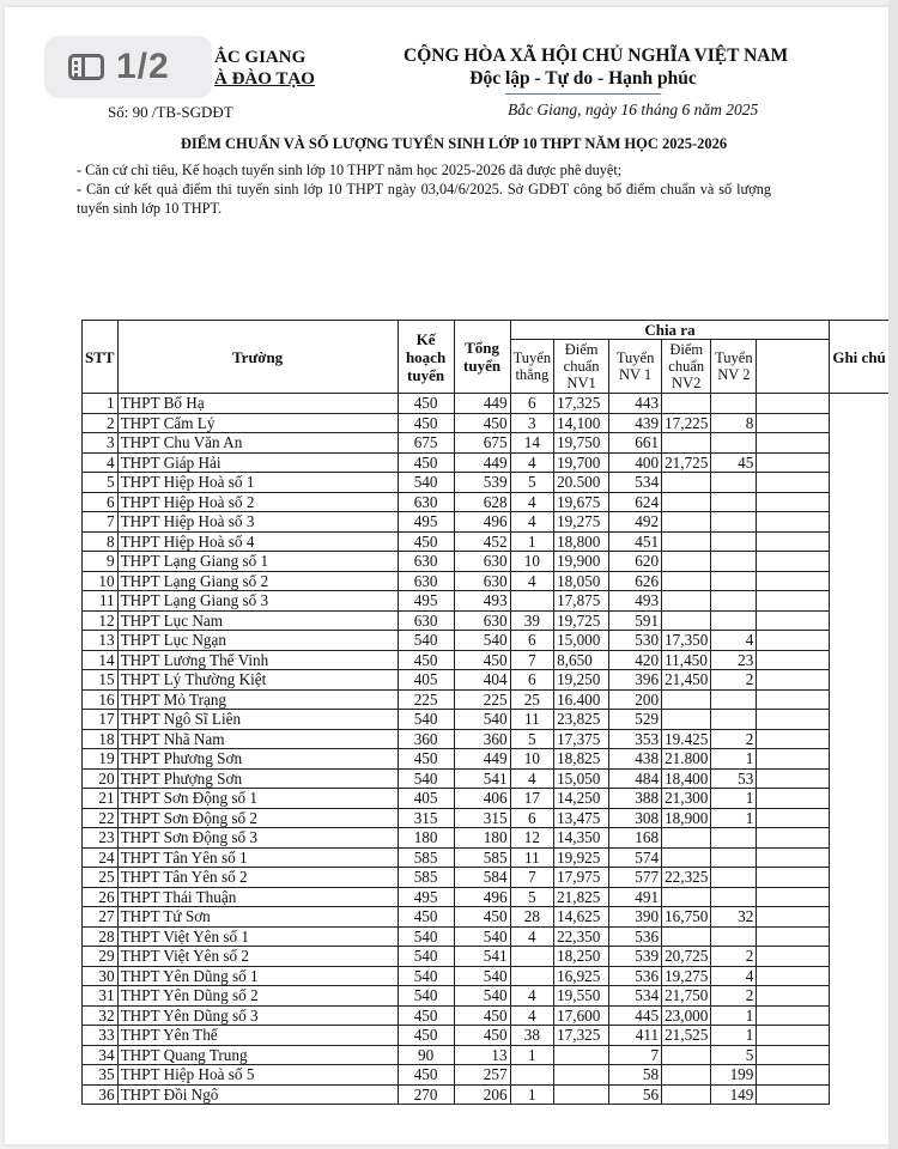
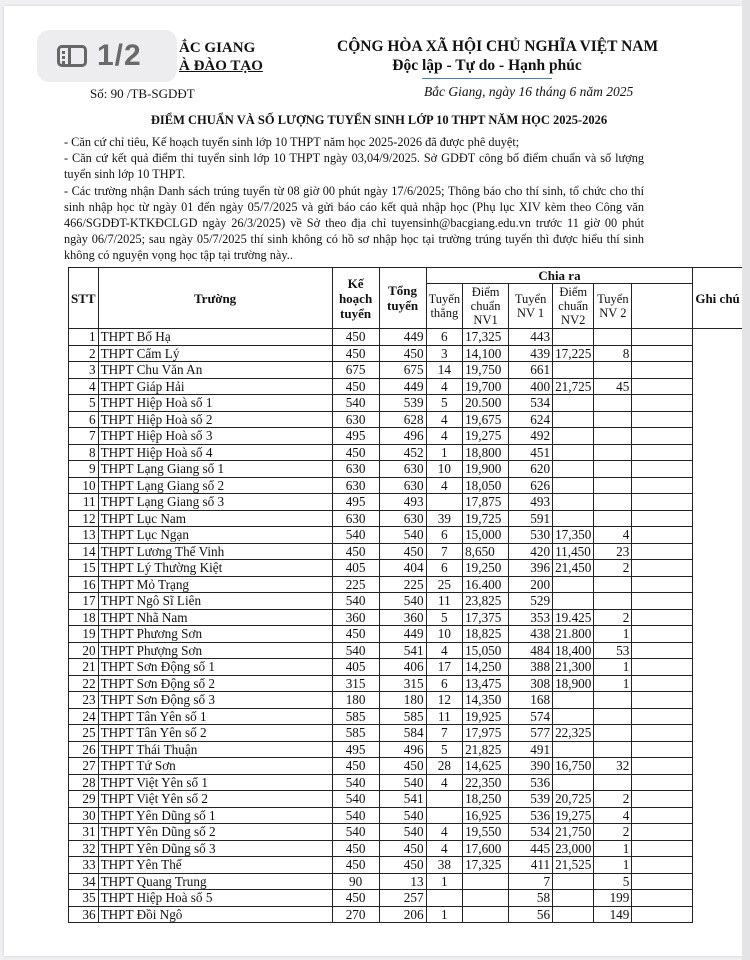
  ẮC GIANG
  À ĐÀO TẠO
  Số: 90 /TB-SGDĐT
  CỘNG HÒA XÃ HỘI CHỦ NGHĨA VIỆT NAM
  Độc lập - Tự do - Hạnh phúc
  Bắc Giang, ngày 16 tháng 6 năm 2025
  ĐIỂM CHUẨN VÀ SỐ LƯỢNG TUYỂN SINH LỚP 10 THPT NĂM HỌC 2025-2026
  - Căn cứ chỉ tiêu, Kế hoạch tuyển sinh lớp 10 THPT năm học 2025-2026 đã được phê duyệt;
- - Căn cứ kết quả điểm thi tuyển sinh lớp 10 THPT ngày 03,04/6/2025. Sở GDĐT công bố điểm chuẩn và số lượng tuyển sinh lớp 10 THPT.
+ - Căn cứ kết quả điểm thi tuyển sinh lớp 10 THPT ngày 03,04/9/2025. Sở GDĐT công bố điểm chuẩn và số lượng tuyển sinh lớp 10 THPT.
+ - Các trường nhận Danh sách trúng tuyển từ 08 giờ 00 phút ngày 17/6/2025; Thông báo cho thí sinh, tổ chức cho thí sinh nhập học từ ngày 01 đến ngày 05/7/2025 và gửi báo cáo kết quả nhập học (Phụ lục XIV kèm theo Công văn 466/SGDĐT-KTKĐCLGD ngày 26/3/2025) về Sở theo địa chỉ tuyensinh@bacgiang.edu.vn trước 11 giờ 00 phút ngày 06/7/2025; sau ngày 05/7/2025 thí sinh không có hồ sơ nhập học tại trường trúng tuyển thì được hiểu thí sinh không có nguyện vọng học tập tại trường này..
  STT	Trường	Kế hoạch tuyển	Tổng tuyển	Chia ra	Ghi chú
  Tuyển thẳng	Điểm chuẩn NV1	Tuyển NV 1	Điểm chuẩn NV2	Tuyển NV 2
  1	THPT Bố Hạ	450	449	6	17,325	443
  2	THPT Cẩm Lý	450	450	3	14,100	439	17,225	8
  3	THPT Chu Văn An	675	675	14	19,750	661
  4	THPT Giáp Hải	450	449	4	19,700	400	21,725	45
  5	THPT Hiệp Hoà số 1	540	539	5	20.500	534
  6	THPT Hiệp Hoà số 2	630	628	4	19,675	624
  7	THPT Hiệp Hoà số 3	495	496	4	19,275	492
  8	THPT Hiệp Hoà số 4	450	452	1	18,800	451
  9	THPT Lạng Giang số 1	630	630	10	19,900	620
  10	THPT Lạng Giang số 2	630	630	4	18,050	626
  11	THPT Lạng Giang số 3	495	493		17,875	493
  12	THPT Lục Nam	630	630	39	19,725	591
  13	THPT Lục Ngạn	540	540	6	15,000	530	17,350	4
  14	THPT Lương Thế Vinh	450	450	7	8,650	420	11,450	23
  15	THPT Lý Thường Kiệt	405	404	6	19,250	396	21,450	2
  16	THPT Mỏ Trạng	225	225	25	16.400	200
  17	THPT Ngô Sĩ Liên	540	540	11	23,825	529
  18	THPT Nhã Nam	360	360	5	17,375	353	19.425	2
  19	THPT Phương Sơn	450	449	10	18,825	438	21.800	1
  20	THPT Phượng Sơn	540	541	4	15,050	484	18,400	53
  21	THPT Sơn Động số 1	405	406	17	14,250	388	21,300	1
  22	THPT Sơn Động số 2	315	315	6	13,475	308	18,900	1
  23	THPT Sơn Động số 3	180	180	12	14,350	168
  24	THPT Tân Yên số 1	585	585	11	19,925	574
  25	THPT Tân Yên số 2	585	584	7	17,975	577	22,325
  26	THPT Thái Thuận	495	496	5	21,825	491
  27	THPT Tứ Sơn	450	450	28	14,625	390	16,750	32
  28	THPT Việt Yên số 1	540	540	4	22,350	536
  29	THPT Việt Yên số 2	540	541		18,250	539	20,725	2
  30	THPT Yên Dũng số 1	540	540		16,925	536	19,275	4
  31	THPT Yên Dũng số 2	540	540	4	19,550	534	21,750	2
  32	THPT Yên Dũng số 3	450	450	4	17,600	445	23,000	1
  33	THPT Yên Thế	450	450	38	17,325	411	21,525	1
  34	THPT Quang Trung	90	13	1		7		5
  35	THPT Hiệp Hoà số 5	450	257			58		199
  36	THPT Đồi Ngô	270	206	1		56		149
  1/2
